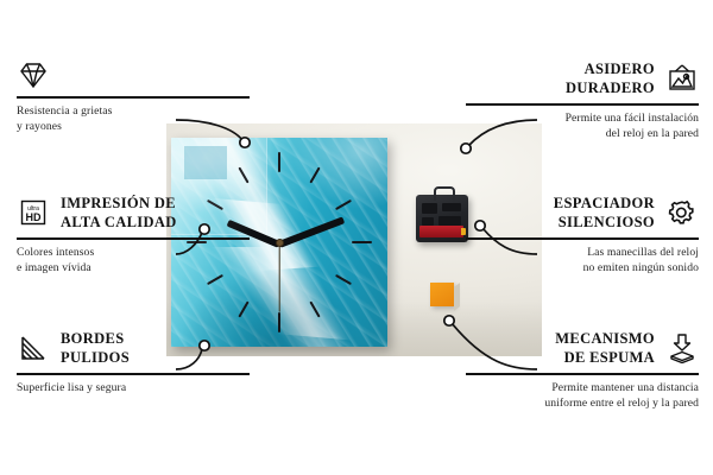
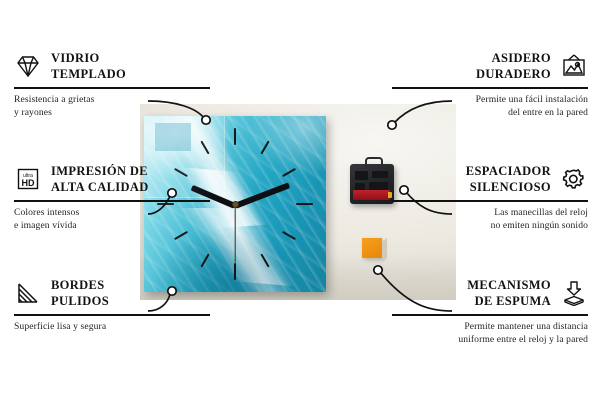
+ VIDRIO
+ TEMPLADO
  Resistencia a grietas
  y rayones
  HD
  IMPRESIÓN DE
  ALTA CALIDAD
  Colores intensos
  e imagen vívida
  BORDES
  PULIDOS
  Superficie lisa y segura
  ASIDERO
  DURADERO
  Permite una fácil instalación
- del reloj en la pared
+ del entre en la pared
  ESPACIADOR
  SILENCIOSO
  Las manecillas del reloj
  no emiten ningún sonido
  MECANISMO
  DE ESPUMA
  Permite mantener una distancia
  uniforme entre el reloj y la pared
